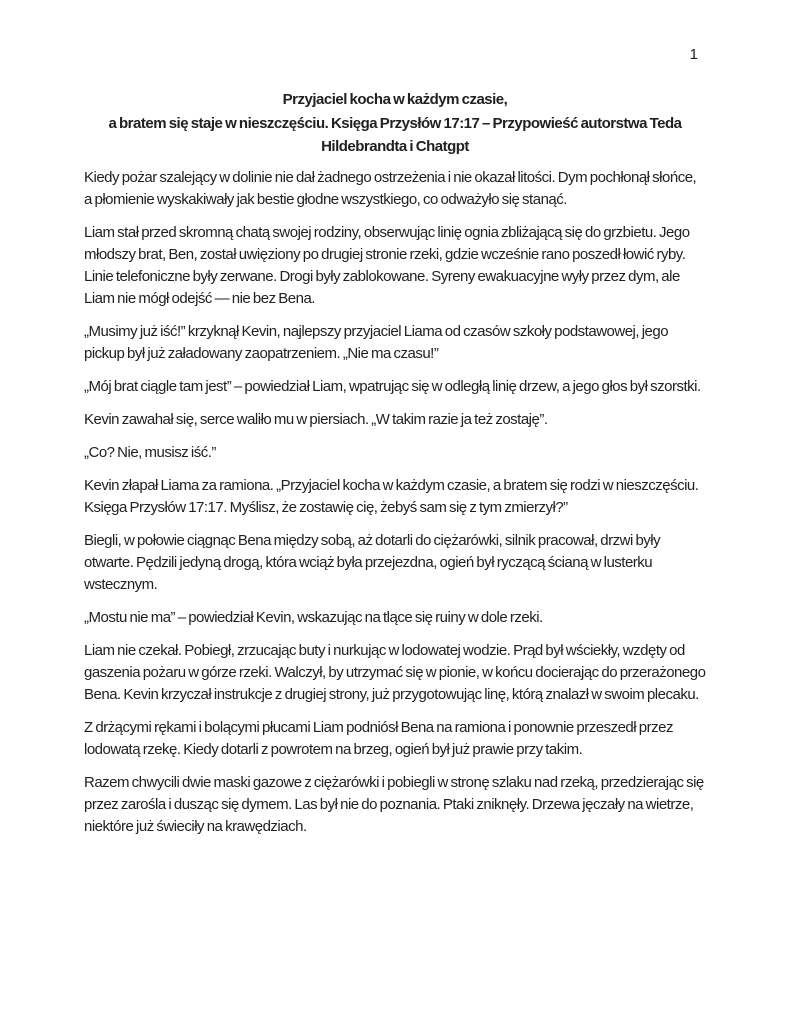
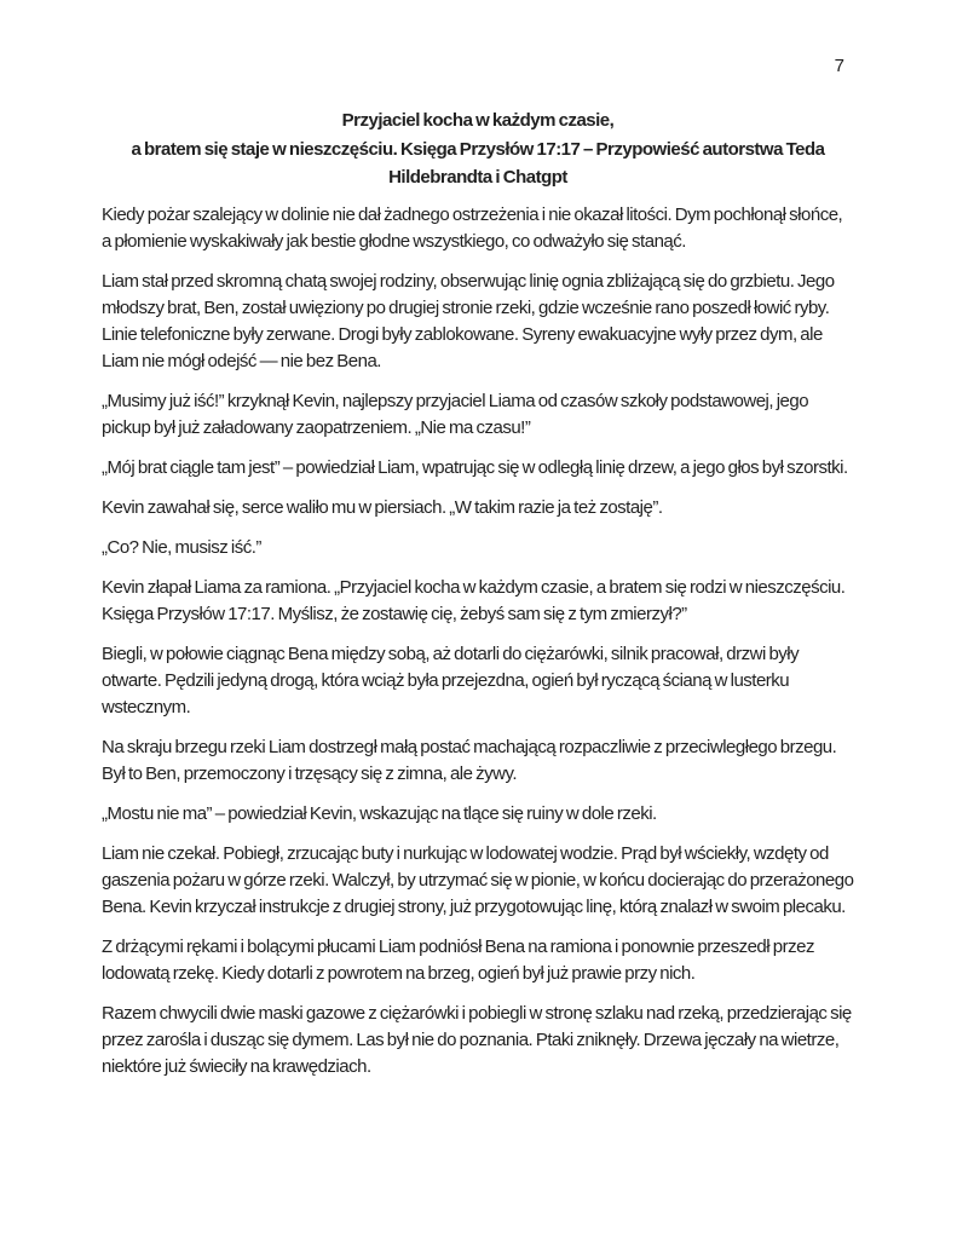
- 1
+ 7
  Przyjaciel kocha w każdym czasie,
  a bratem się staje w nieszczęściu. Księga Przysłów 17:17 – Przypowieść autorstwa Teda
  Hildebrandta i Chatgpt
  Kiedy pożar szalejący w dolinie nie dał żadnego ostrzeżenia i nie okazał litości. Dym pochłonął słońce, a płomienie wyskakiwały jak bestie głodne wszystkiego, co odważyło się stanąć.
  Liam stał przed skromną chatą swojej rodziny, obserwując linię ognia zbliżającą się do grzbietu. Jego młodszy brat, Ben, został uwięziony po drugiej stronie rzeki, gdzie wcześnie rano poszedł łowić ryby. Linie telefoniczne były zerwane. Drogi były zablokowane. Syreny ewakuacyjne wyły przez dym, ale Liam nie mógł odejść — nie bez Bena.
  „Musimy już iść!” krzyknął Kevin, najlepszy przyjaciel Liama od czasów szkoły podstawowej, jego pickup był już załadowany zaopatrzeniem. „Nie ma czasu!”
  „Mój brat ciągle tam jest” – powiedział Liam, wpatrując się w odległą linię drzew, a jego głos był szorstki.
  Kevin zawahał się, serce waliło mu w piersiach. „W takim razie ja też zostaję”.
  „Co? Nie, musisz iść.”
  Kevin złapał Liama za ramiona. „Przyjaciel kocha w każdym czasie, a bratem się rodzi w nieszczęściu. Księga Przysłów 17:17. Myślisz, że zostawię cię, żebyś sam się z tym zmierzył?”
  Biegli, w połowie ciągnąc Bena między sobą, aż dotarli do ciężarówki, silnik pracował, drzwi były otwarte. Pędzili jedyną drogą, która wciąż była przejezdna, ogień był ryczącą ścianą w lusterku wstecznym.
+ Na skraju brzegu rzeki Liam dostrzegł małą postać machającą rozpaczliwie z przeciwległego brzegu. Był to Ben, przemoczony i trzęsący się z zimna, ale żywy.
  „Mostu nie ma” – powiedział Kevin, wskazując na tlące się ruiny w dole rzeki.
  Liam nie czekał. Pobiegł, zrzucając buty i nurkując w lodowatej wodzie. Prąd był wściekły, wzdęty od gaszenia pożaru w górze rzeki. Walczył, by utrzymać się w pionie, w końcu docierając do przerażonego Bena. Kevin krzyczał instrukcje z drugiej strony, już przygotowując linę, którą znalazł w swoim plecaku.
- Z drżącymi rękami i bolącymi płucami Liam podniósł Bena na ramiona i ponownie przeszedł przez lodowatą rzekę. Kiedy dotarli z powrotem na brzeg, ogień był już prawie przy takim.
+ Z drżącymi rękami i bolącymi płucami Liam podniósł Bena na ramiona i ponownie przeszedł przez lodowatą rzekę. Kiedy dotarli z powrotem na brzeg, ogień był już prawie przy nich.
  Razem chwycili dwie maski gazowe z ciężarówki i pobiegli w stronę szlaku nad rzeką, przedzierając się przez zarośla i dusząc się dymem. Las był nie do poznania. Ptaki zniknęły. Drzewa jęczały na wietrze, niektóre już świeciły na krawędziach.
